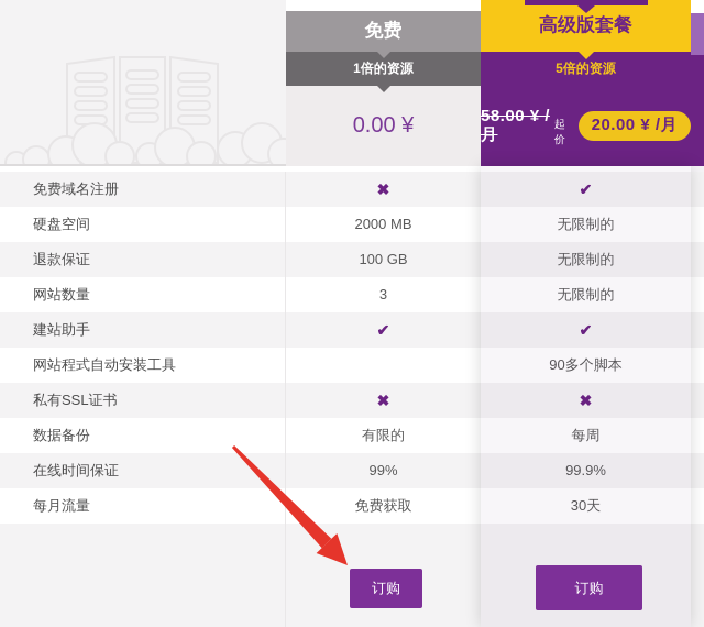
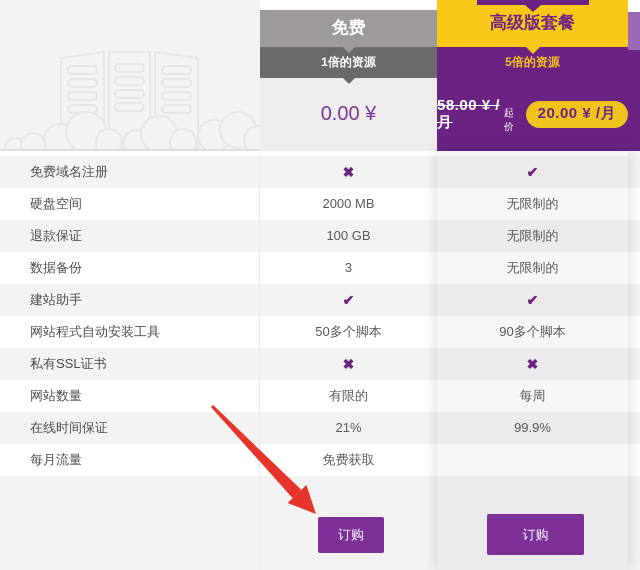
  免费
  1倍的资源
  0.00 ¥
  高级版套餐
  5倍的资源
  58.00 ¥ /月
  起价
  20.00 ¥ /月
  免费域名注册
  ✖
  ✔
  硬盘空间
  2000 MB
  无限制的
  退款保证
  100 GB
  无限制的
- 网站数量
+ 数据备份
  3
  无限制的
  建站助手
  ✔
  ✔
  网站程式自动安装工具
+ 50多个脚本
  90多个脚本
  私有SSL证书
  ✖
  ✖
- 数据备份
+ 网站数量
  有限的
  每周
  在线时间保证
- 99%
+ 21%
  99.9%
  每月流量
  免费获取
- 30天
  订购
  订购
